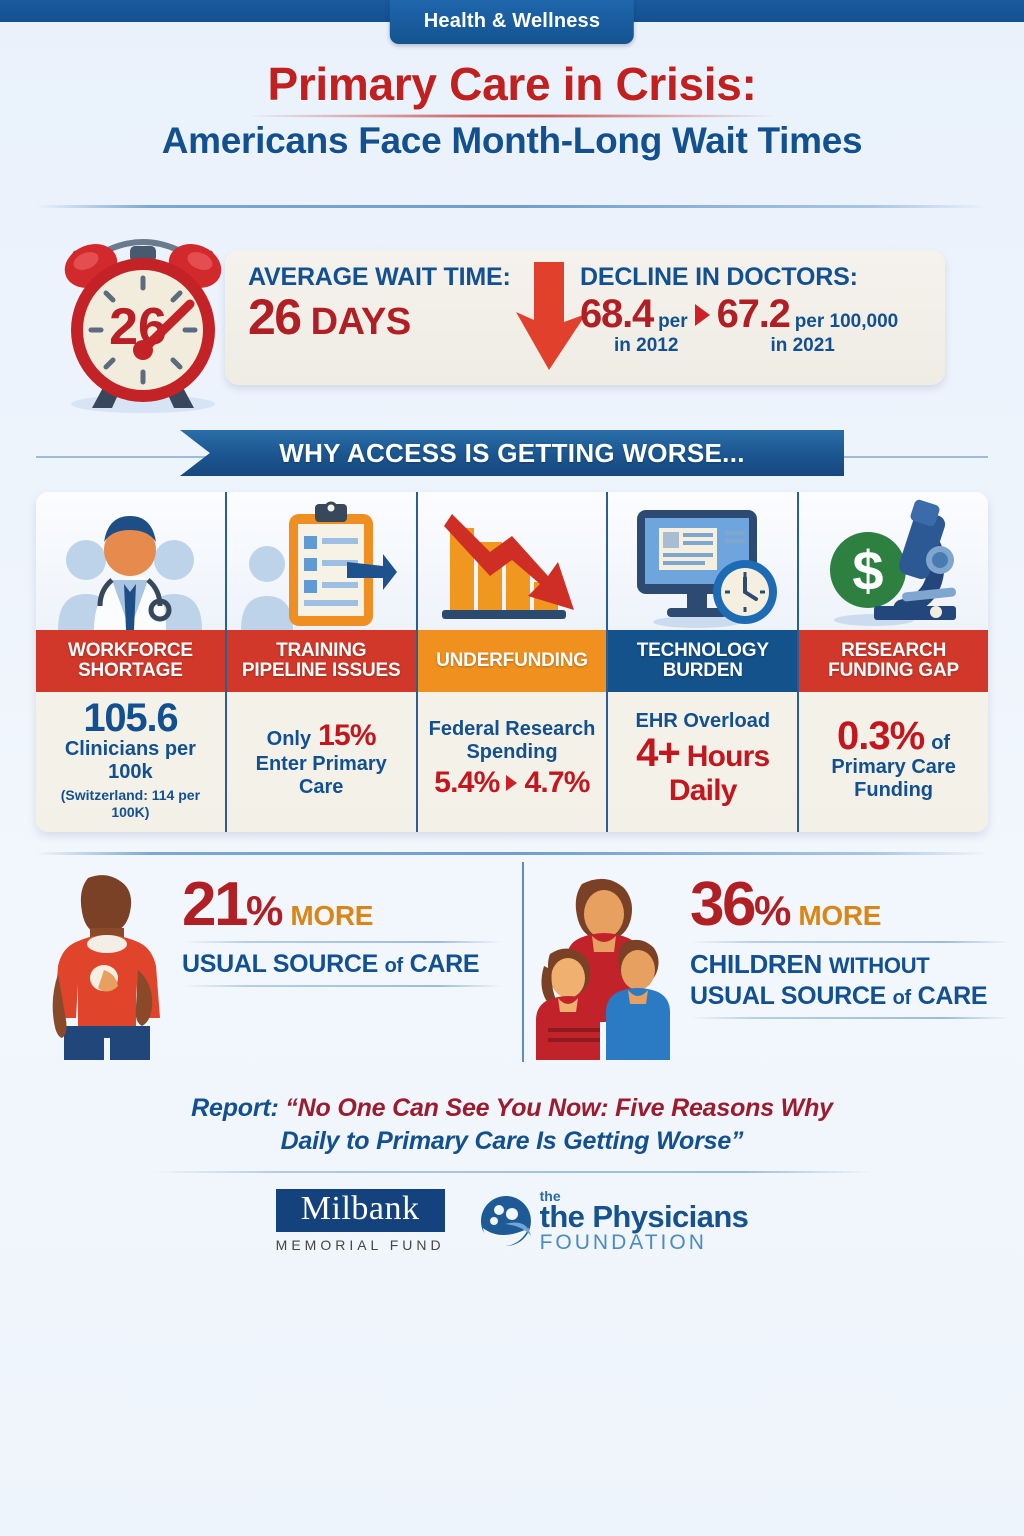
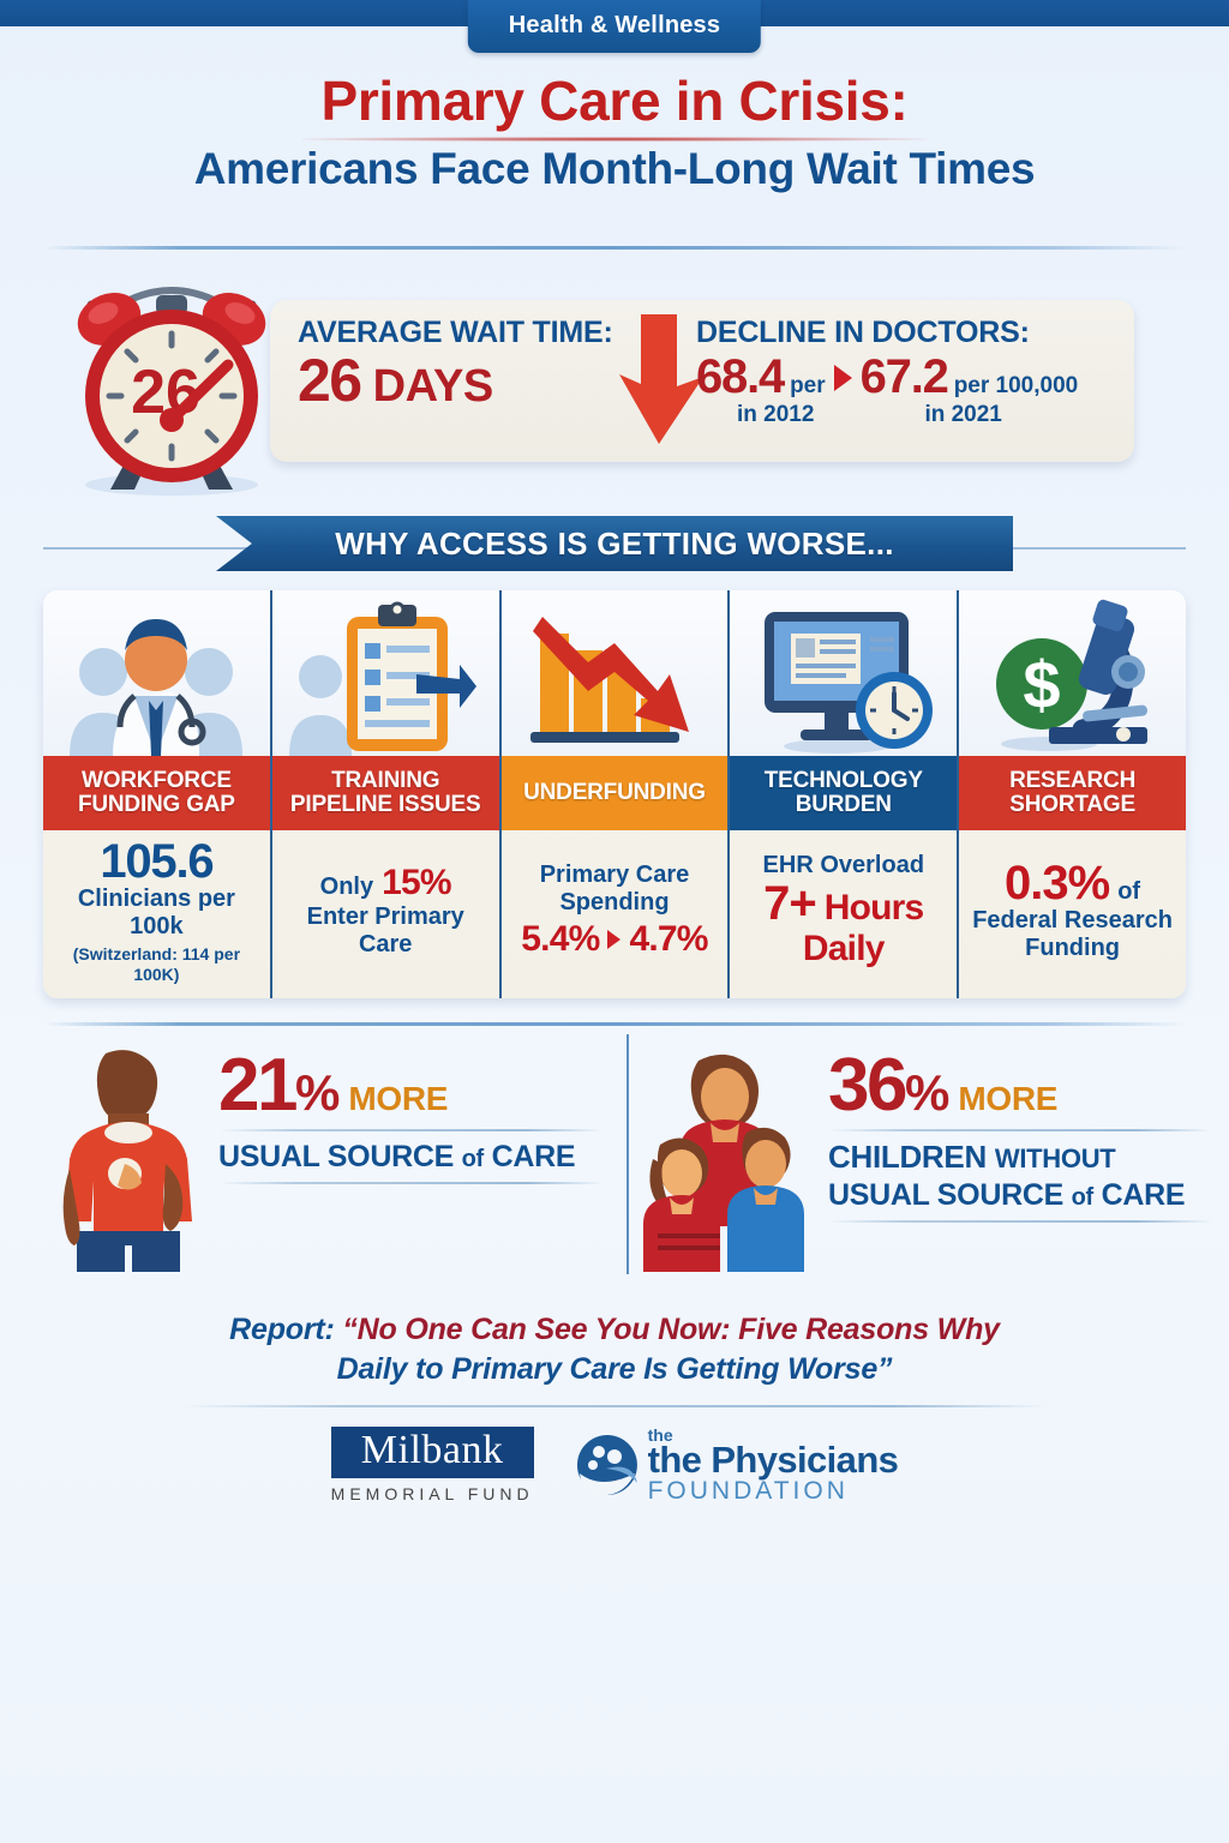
  Health & Wellness
  Primary Care in Crisis:
  Americans Face Month-Long Wait Times
  26
  AVERAGE WAIT TIME:
  26
  DAYS
  DECLINE IN DOCTORS:
  68.4
  per
  67.2
  per 100,000
  in 2012
  in 2021
  WHY ACCESS IS GETTING WORSE...
  WORKFORCE
- SHORTAGE
+ FUNDING GAP
  105.6
  Clinicians per 100k
  (Switzerland: 114 per 100K)
  TRAINING
  PIPELINE ISSUES
  Only
  15%
  Enter Primary Care
  UNDERFUNDING
- Federal Research
+ Primary Care
  Spending
  5.4%
  4.7%
  TECHNOLOGY
  BURDEN
  EHR Overload
- 4+
+ 7+
  Hours
  Daily
  $
  RESEARCH
- FUNDING GAP
+ SHORTAGE
  0.3%
  of
- Primary Care
+ Federal Research
  Funding
  21%
  MORE
  USUAL SOURCE of CARE
  36%
  MORE
  CHILDREN WITHOUT
  USUAL SOURCE of CARE
  Report: “No One Can See You Now: Five Reasons Why
  Daily to Primary Care Is Getting Worse”
  Milbank
  MEMORIAL FUND
  the
  the Physicians
  FOUNDATION
